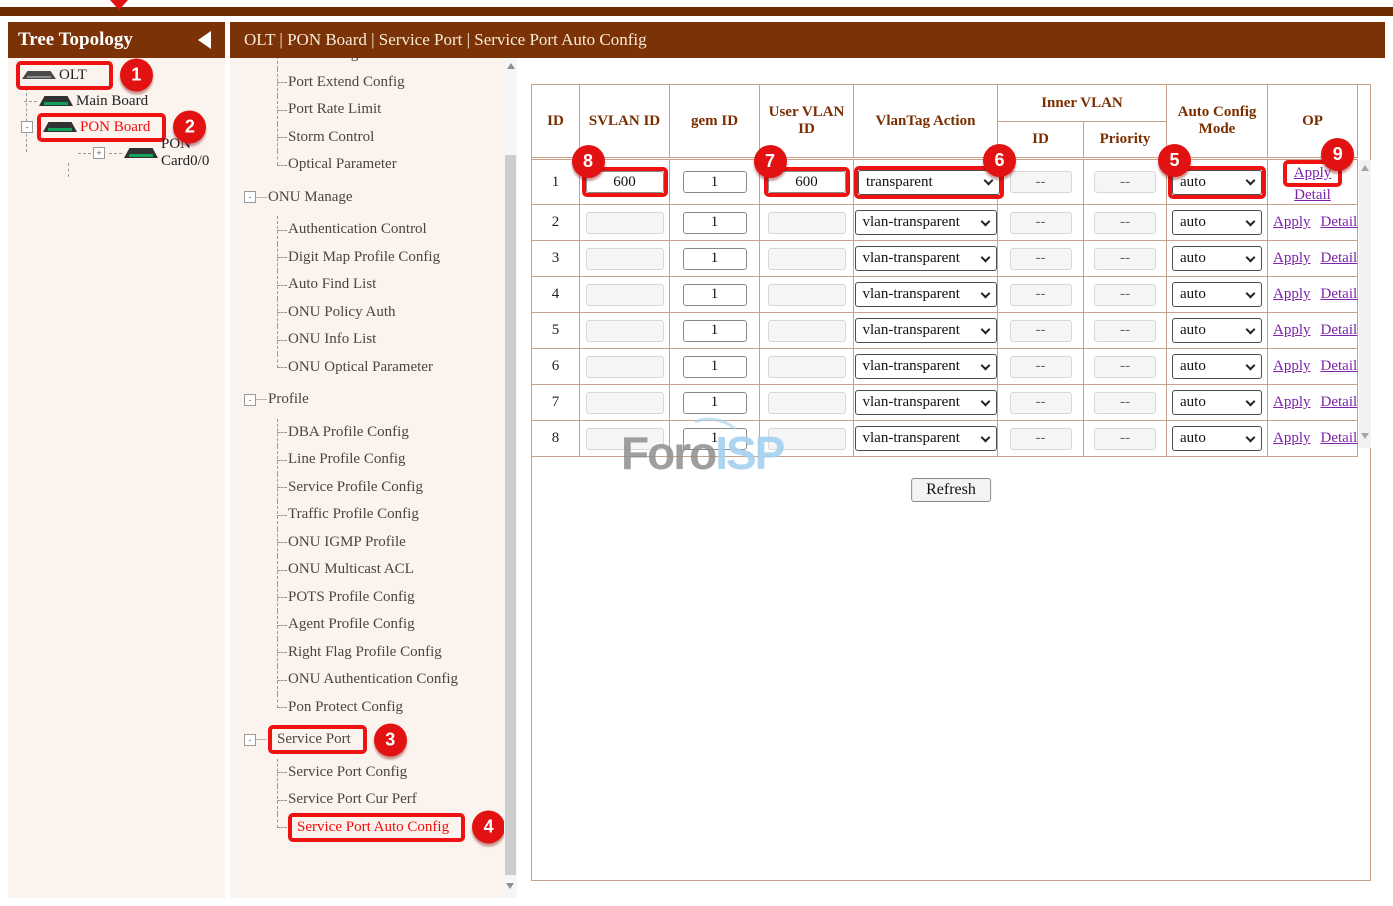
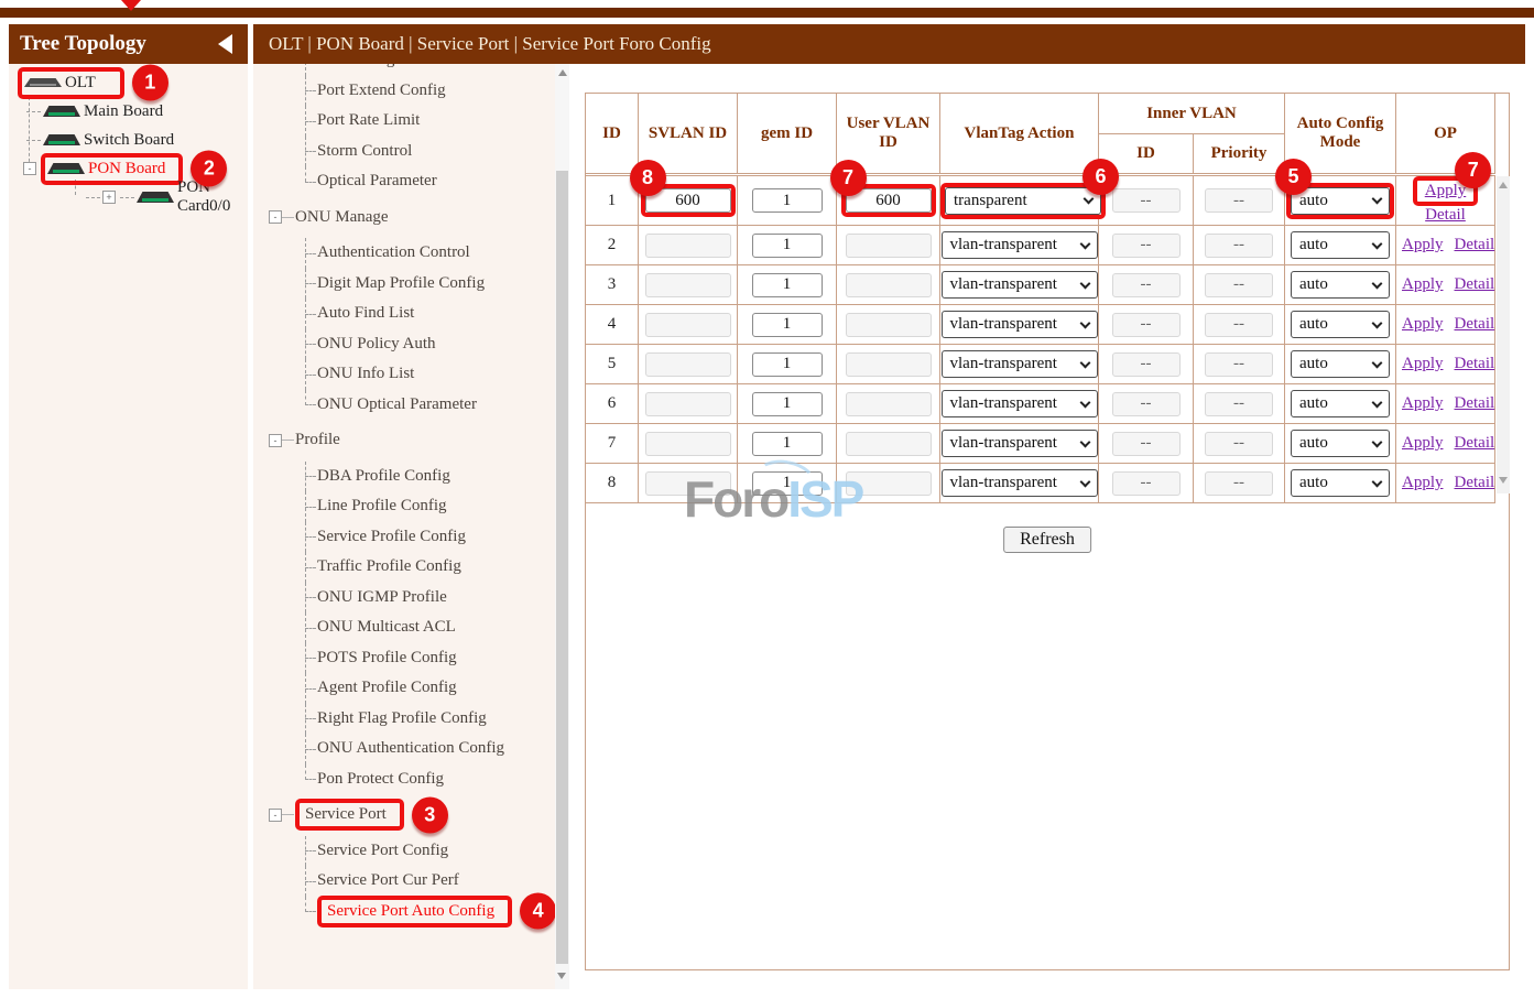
  Tree Topology
  OLT
  1
  Main Board
+ Switch Board
  -
  PON Board
  2
  +
  PON Card0/0
- OLT | PON Board | Service Port | Service Port Auto Config
+ OLT | PON Board | Service Port | Service Port Foro Config
  Port Extend Config
  Port Rate Limit
  Storm Control
  Optical Parameter
  -
  ONU Manage
  Authentication Control
  Digit Map Profile Config
  Auto Find List
  ONU Policy Auth
  ONU Info List
  ONU Optical Parameter
  -
  Profile
  DBA Profile Config
  Line Profile Config
  Service Profile Config
  Traffic Profile Config
  ONU IGMP Profile
  ONU Multicast ACL
  POTS Profile Config
  Agent Profile Config
  Right Flag Profile Config
  ONU Authentication Config
  Pon Protect Config
  -
  Service Port
  3
  Service Port Config
  Service Port Cur Perf
  Service Port Auto Config
  4
  ID	SVLAN ID	gem ID	User VLAN ID	VlanTag Action	Inner VLAN	Auto Config Mode	OP
  ID	Priority
- 1	600 8	1	600 7	transparent6	--	--	auto5	Apply9Detail
+ 1	600 8	1	600 7	transparent6	--	--	auto5	Apply7Detail
  2		1		vlan-transparent	--	--	auto	Apply Detail
  3		1		vlan-transparent	--	--	auto	Apply Detail
  4		1		vlan-transparent	--	--	auto	Apply Detail
  5		1		vlan-transparent	--	--	auto	Apply Detail
  6		1		vlan-transparent	--	--	auto	Apply Detail
  7		1		vlan-transparent	--	--	auto	Apply Detail
  8		1		vlan-transparent	--	--	auto	Apply Detail
  Refresh
  ForoISP
